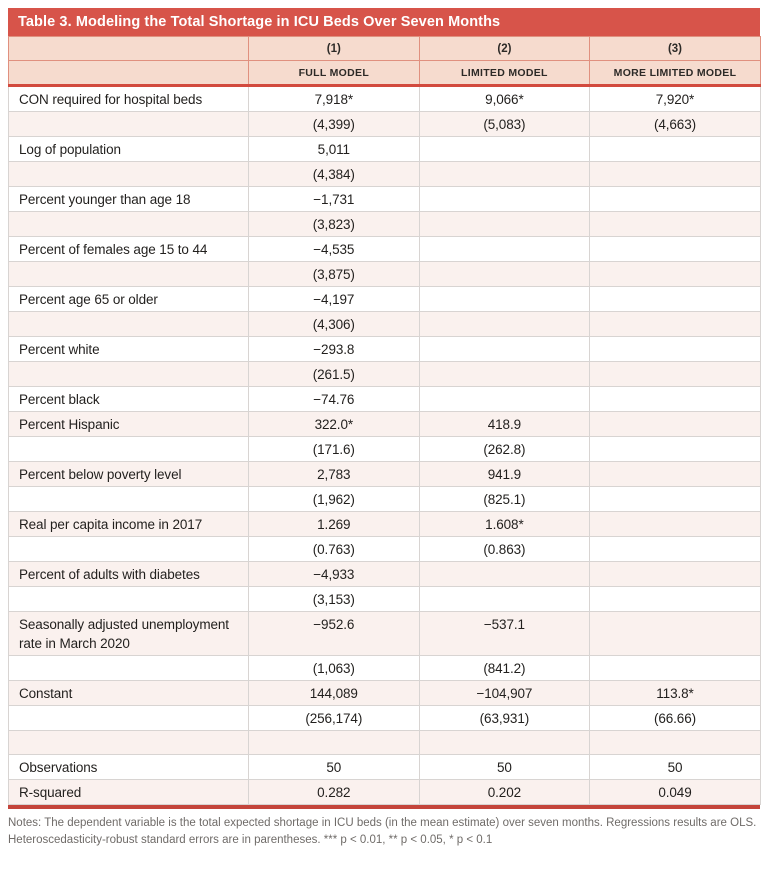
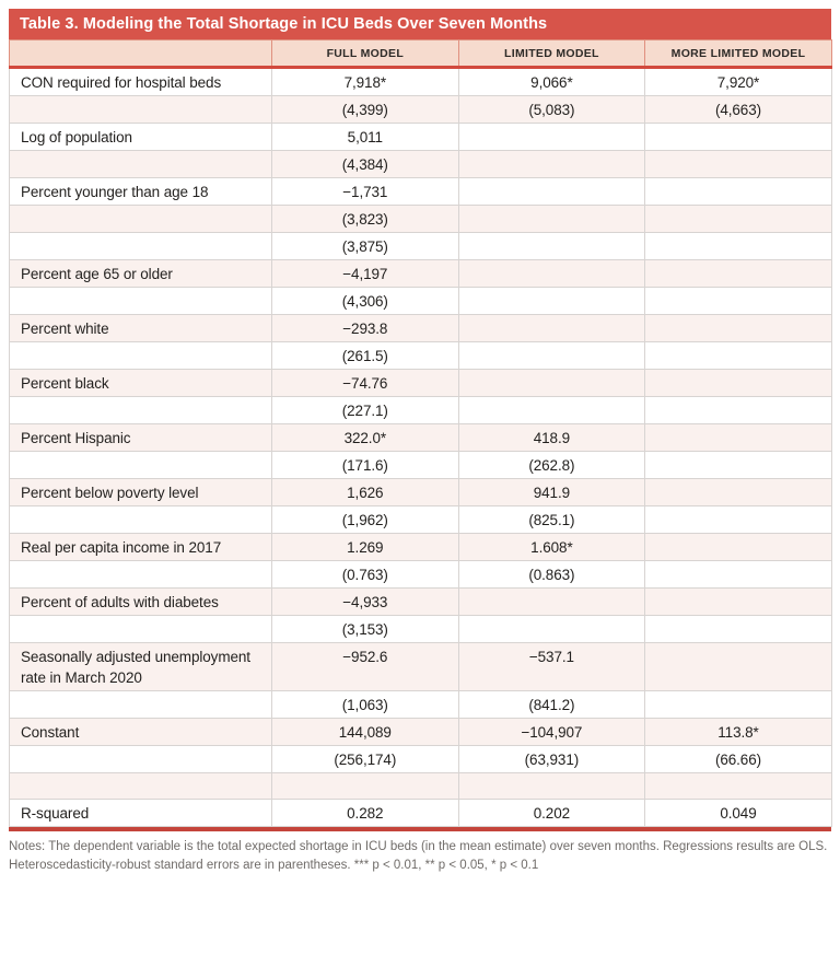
  Table 3. Modeling the Total Shortage in ICU Beds Over Seven Months
- 	(1)	(2)	(3)
  	FULL MODEL	LIMITED MODEL	MORE LIMITED MODEL
  CON required for hospital beds	7,918*	9,066*	7,920*
  	(4,399)	(5,083)	(4,663)
  Log of population	5,011
  	(4,384)
  Percent younger than age 18	−1,731
  	(3,823)
- Percent of females age 15 to 44	−4,535
  	(3,875)
  Percent age 65 or older	−4,197
  	(4,306)
  Percent white	−293.8
  	(261.5)
  Percent black	−74.76
+ 	(227.1)
  Percent Hispanic	322.0*	418.9
  	(171.6)	(262.8)
- Percent below poverty level	2,783	941.9
+ Percent below poverty level	1,626	941.9
  	(1,962)	(825.1)
  Real per capita income in 2017	1.269	1.608*
  	(0.763)	(0.863)
  Percent of adults with diabetes	−4,933
  	(3,153)
  Seasonally adjusted unemployment rate in March 2020	−952.6	−537.1
  	(1,063)	(841.2)
  Constant	144,089	−104,907	113.8*
  	(256,174)	(63,931)	(66.66)
- Observations	50	50	50
  R-squared	0.282	0.202	0.049
  Notes: The dependent variable is the total expected shortage in ICU beds (in the mean estimate) over seven months. Regressions results are OLS. Heteroscedasticity-robust standard errors are in parentheses. *** p < 0.01, ** p < 0.05, * p < 0.1
